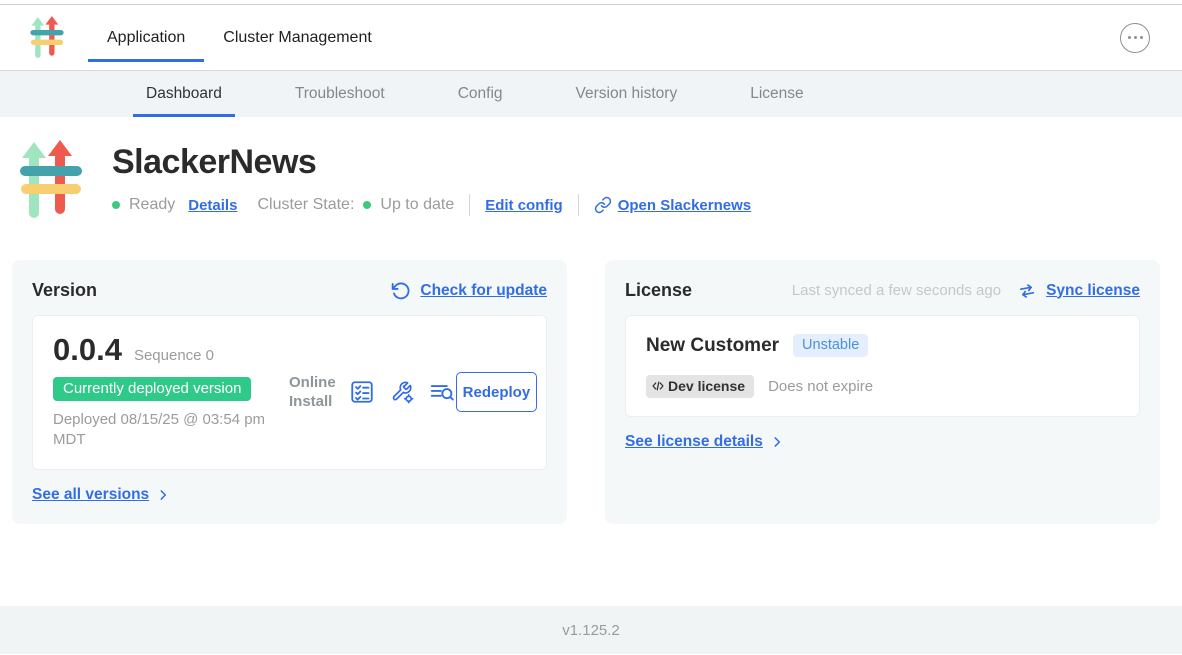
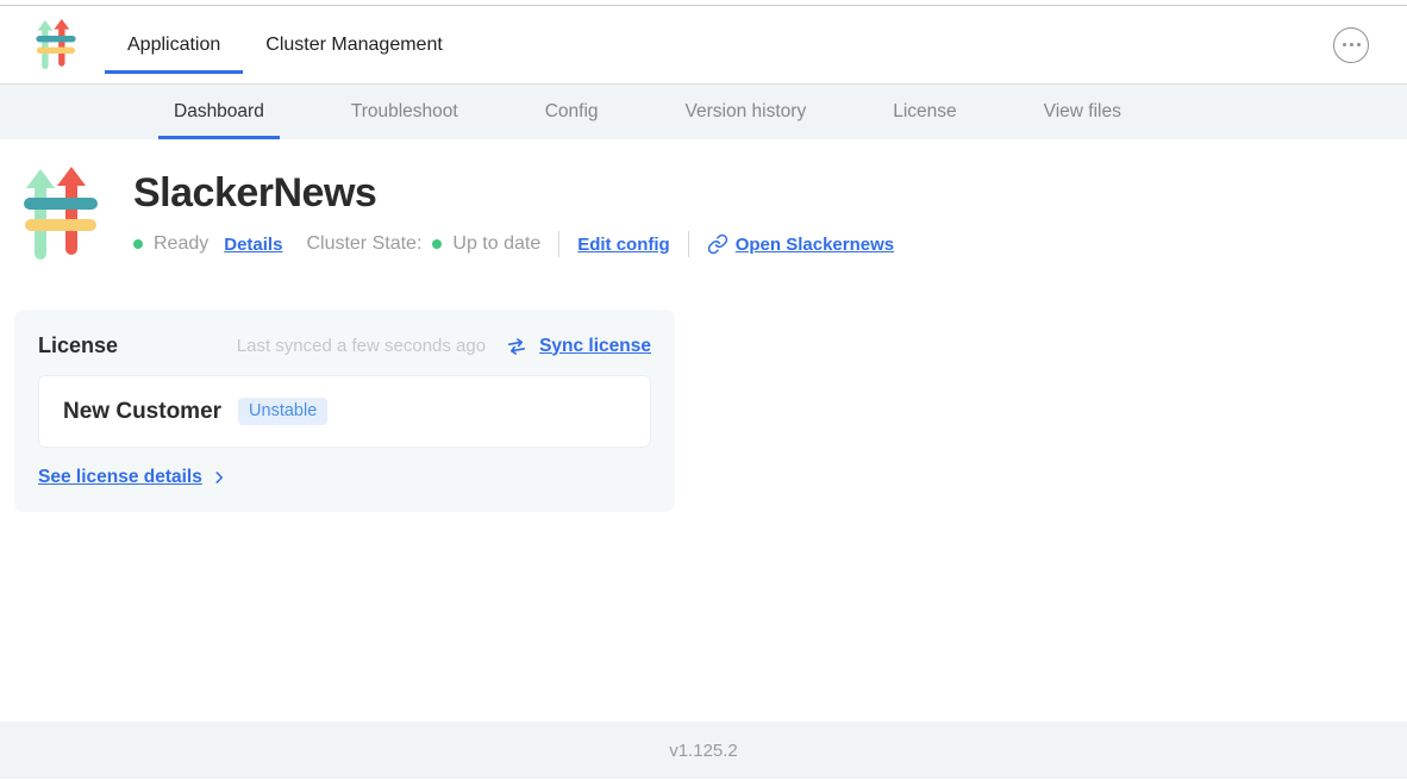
  Application
  Cluster Management
  Dashboard
  Troubleshoot
  Config
  Version history
  License
+ View files
  SlackerNews
  Ready
  Details
  Cluster State:
  Up to date
  Edit config
  Open Slackernews
- Version
- Check for update
- 0.0.4
- Sequence 0
- Currently deployed version
- Deployed 08/15/25 @ 03:54 pm MDT
- Online Install
- Redeploy
- See all versions
  License
  Last synced a few seconds ago
  Sync license
  New Customer
  Unstable
- Dev license
- Does not expire
  See license details
  v1.125.2
